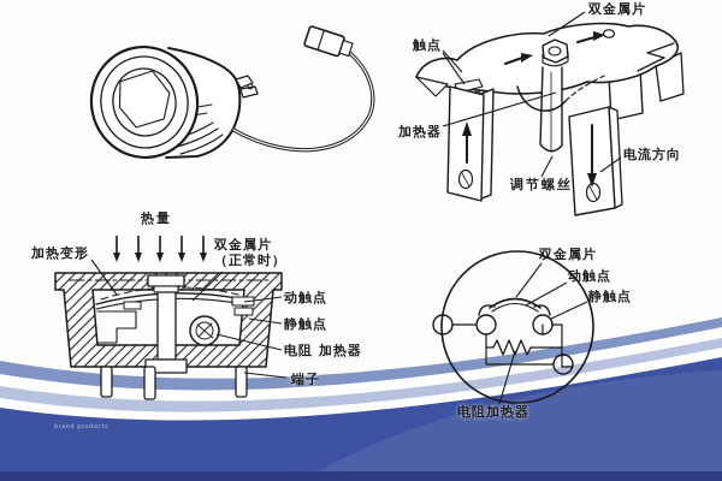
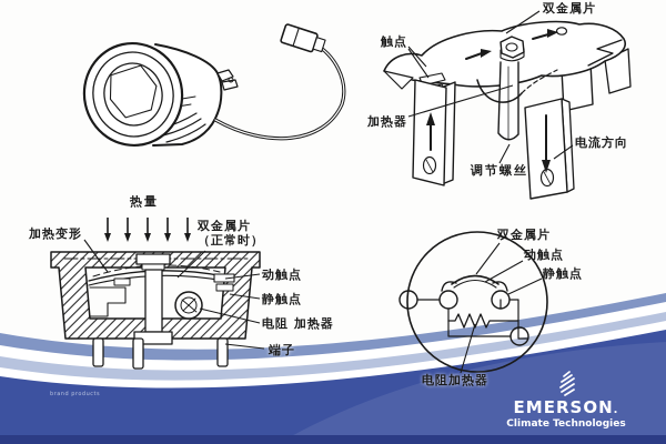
  双金属片
  触点
  加热器
  调节螺丝
  电流方向
  热量
  加热变形
  双金属片
  （正常时）
  动触点
  静触点
  电阻 加热器
  端子
  双金属片
  动触点
  静触点
  电阻加热器
+ EMERSON.
+ Climate Technologies
